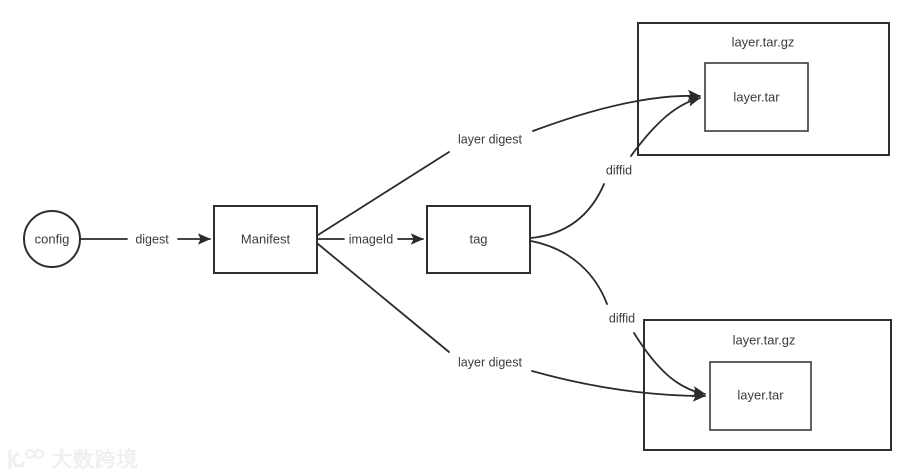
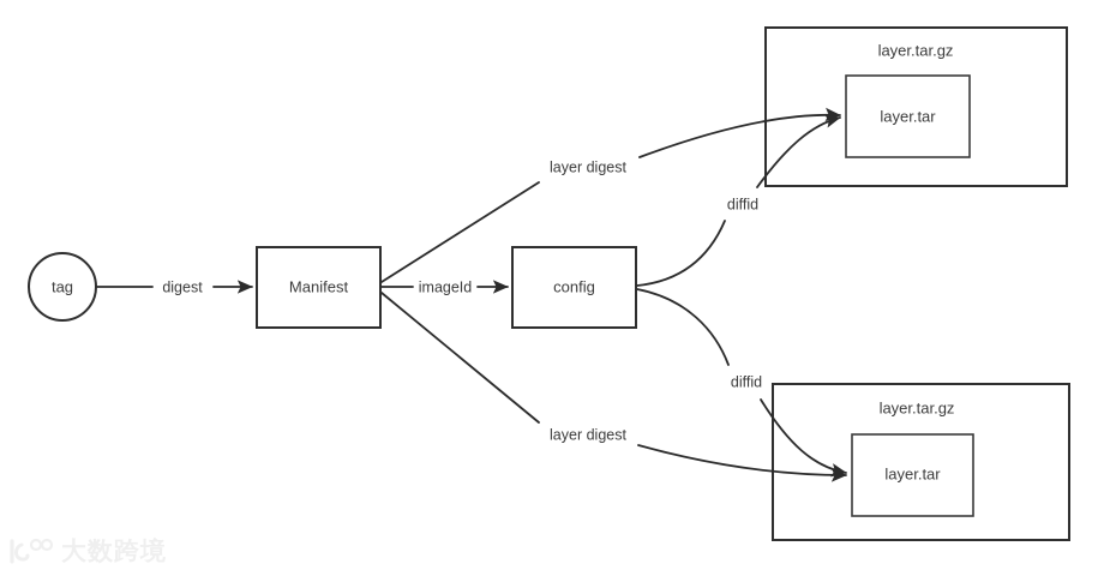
- config
+ tag
  Manifest
- tag
+ config
  layer.tar.gz
  layer.tar
  layer.tar.gz
  layer.tar
  digest
  imageId
  layer digest
  layer digest
  diffid
  diffid
